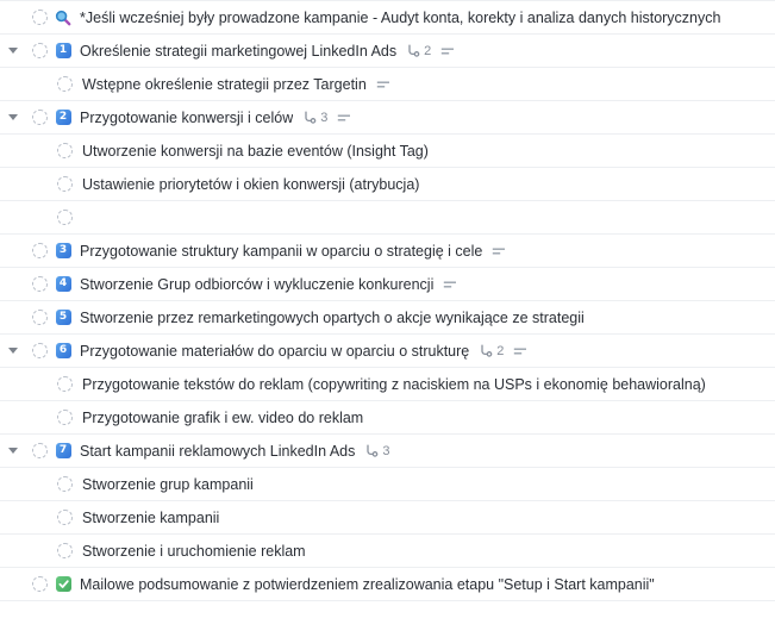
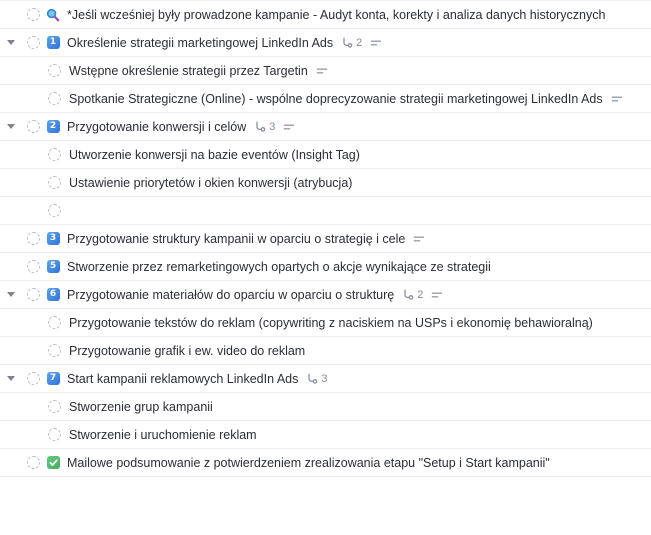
  *Jeśli wcześniej były prowadzone kampanie - Audyt konta, korekty i analiza danych historycznych
  1
  Określenie strategii marketingowej LinkedIn Ads
  2
  Wstępne określenie strategii przez Targetin
+ Spotkanie Strategiczne (Online) - wspólne doprecyzowanie strategii marketingowej LinkedIn Ads
  2
  Przygotowanie konwersji i celów
  3
  Utworzenie konwersji na bazie eventów (Insight Tag)
  Ustawienie priorytetów i okien konwersji (atrybucja)
  3
  Przygotowanie struktury kampanii w oparciu o strategię i cele
- 4
- Stworzenie Grup odbiorców i wykluczenie konkurencji
  5
  Stworzenie przez remarketingowych opartych o akcje wynikające ze strategii
  6
  Przygotowanie materiałów do oparciu w oparciu o strukturę
  2
  Przygotowanie tekstów do reklam (copywriting z naciskiem na USPs i ekonomię behawioralną)
  Przygotowanie grafik i ew. video do reklam
  7
  Start kampanii reklamowych LinkedIn Ads
  3
  Stworzenie grup kampanii
- Stworzenie kampanii
  Stworzenie i uruchomienie reklam
  Mailowe podsumowanie z potwierdzeniem zrealizowania etapu "Setup i Start kampanii"
